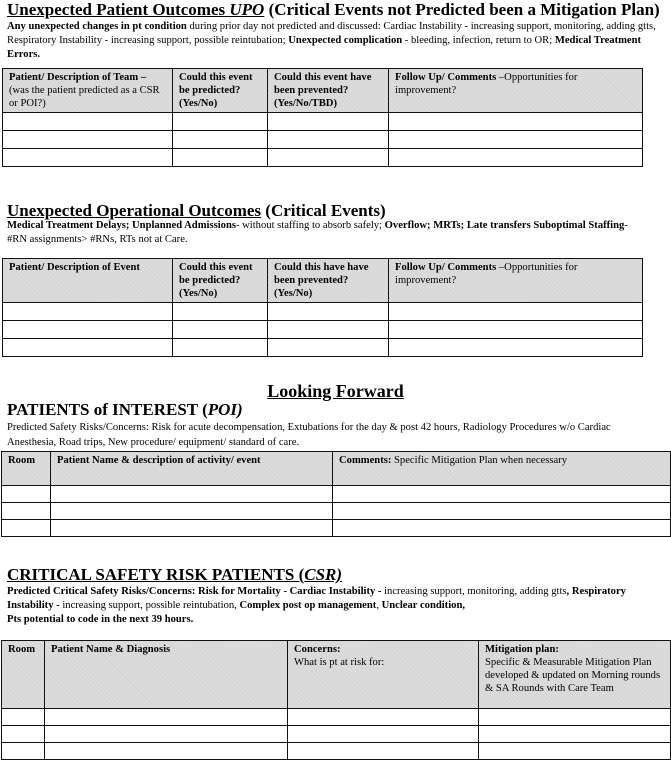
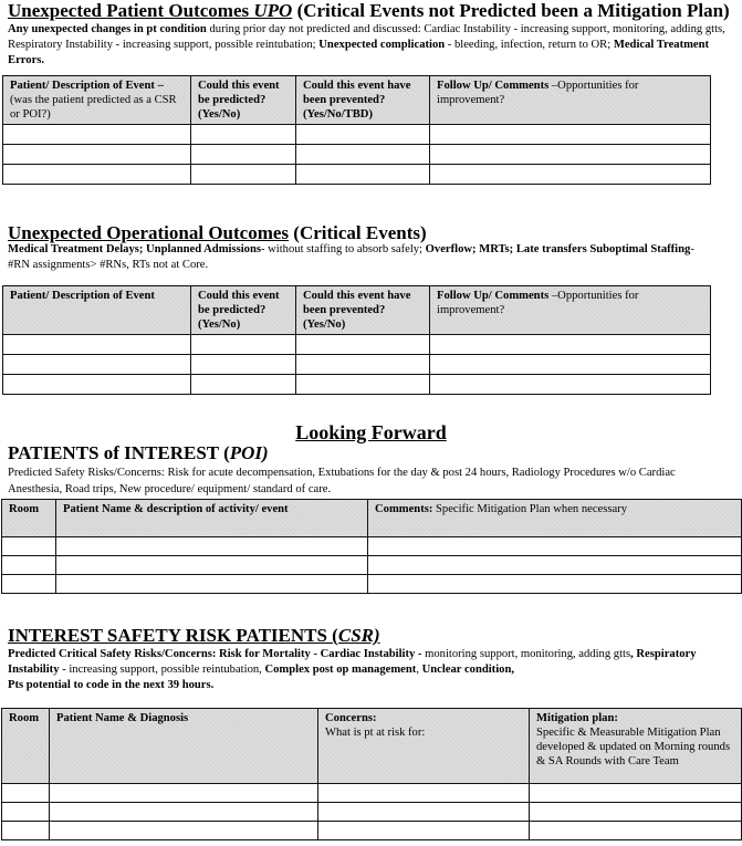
  Unexpected Patient Outcomes UPO (Critical Events not Predicted been a Mitigation Plan)
  Any unexpected changes in pt condition during prior day not predicted and discussed: Cardiac Instability - increasing support, monitoring, adding gtts, Respiratory Instability - increasing support, possible reintubation; Unexpected complication - bleeding, infection, return to OR; Medical Treatment Errors.
- Patient/ Description of Team –(was the patient predicted as a CSR or POI?)	Could this event be predicted? (Yes/No)	Could this event have been prevented? (Yes/No/TBD)	Follow Up/ Comments –Opportunities for improvement?
+ Patient/ Description of Event –(was the patient predicted as a CSR or POI?)	Could this event be predicted? (Yes/No)	Could this event have been prevented? (Yes/No/TBD)	Follow Up/ Comments –Opportunities for improvement?
  Unexpected Operational Outcomes (Critical Events)
- Medical Treatment Delays; Unplanned Admissions- without staffing to absorb safely; Overflow; MRTs; Late transfers Suboptimal Staffing- #RN assignments> #RNs, RTs not at Care.
+ Medical Treatment Delays; Unplanned Admissions- without staffing to absorb safely; Overflow; MRTs; Late transfers Suboptimal Staffing- #RN assignments> #RNs, RTs not at Core.
- Patient/ Description of Event	Could this event be predicted? (Yes/No)	Could this have have been prevented? (Yes/No)	Follow Up/ Comments –Opportunities for improvement?
+ Patient/ Description of Event	Could this event be predicted? (Yes/No)	Could this event have been prevented? (Yes/No)	Follow Up/ Comments –Opportunities for improvement?
  Looking Forward
  PATIENTS of INTEREST (POI)
- Predicted Safety Risks/Concerns: Risk for acute decompensation, Extubations for the day & post 42 hours, Radiology Procedures w/o Cardiac Anesthesia, Road trips, New procedure/ equipment/ standard of care.
+ Predicted Safety Risks/Concerns: Risk for acute decompensation, Extubations for the day & post 24 hours, Radiology Procedures w/o Cardiac Anesthesia, Road trips, New procedure/ equipment/ standard of care.
  Room	Patient Name & description of activity/ event	Comments: Specific Mitigation Plan when necessary
- CRITICAL SAFETY RISK PATIENTS (CSR)
+ INTEREST SAFETY RISK PATIENTS (CSR)
- Predicted Critical Safety Risks/Concerns: Risk for Mortality - Cardiac Instability - increasing support, monitoring, adding gtts, Respiratory Instability - increasing support, possible reintubation, Complex post op management, Unclear condition,
+ Predicted Critical Safety Risks/Concerns: Risk for Mortality - Cardiac Instability - monitoring support, monitoring, adding gtts, Respiratory Instability - increasing support, possible reintubation, Complex post op management, Unclear condition,
  Pts potential to code in the next 39 hours.
  Room	Patient Name & Diagnosis	Concerns:What is pt at risk for:	Mitigation plan:Specific & Measurable Mitigation Plan developed & updated on Morning rounds & SA Rounds with Care Team
